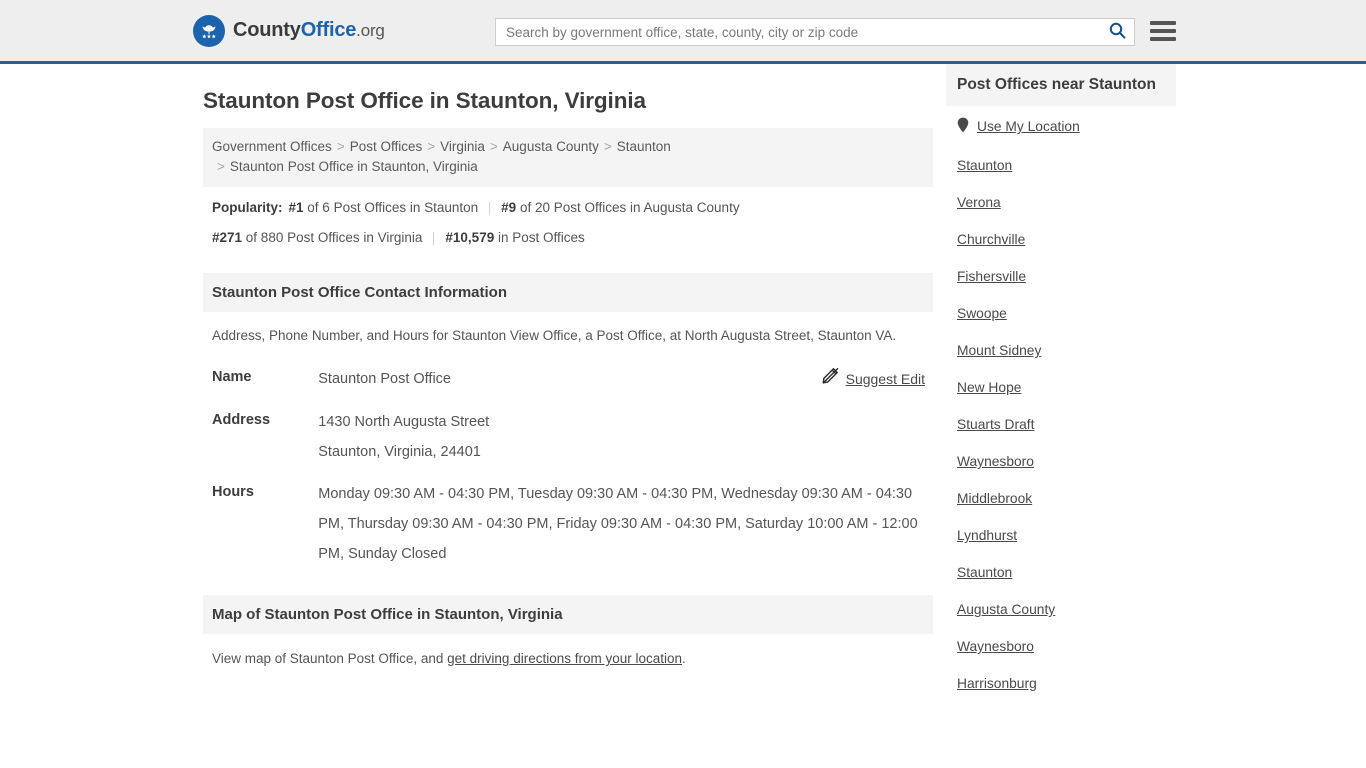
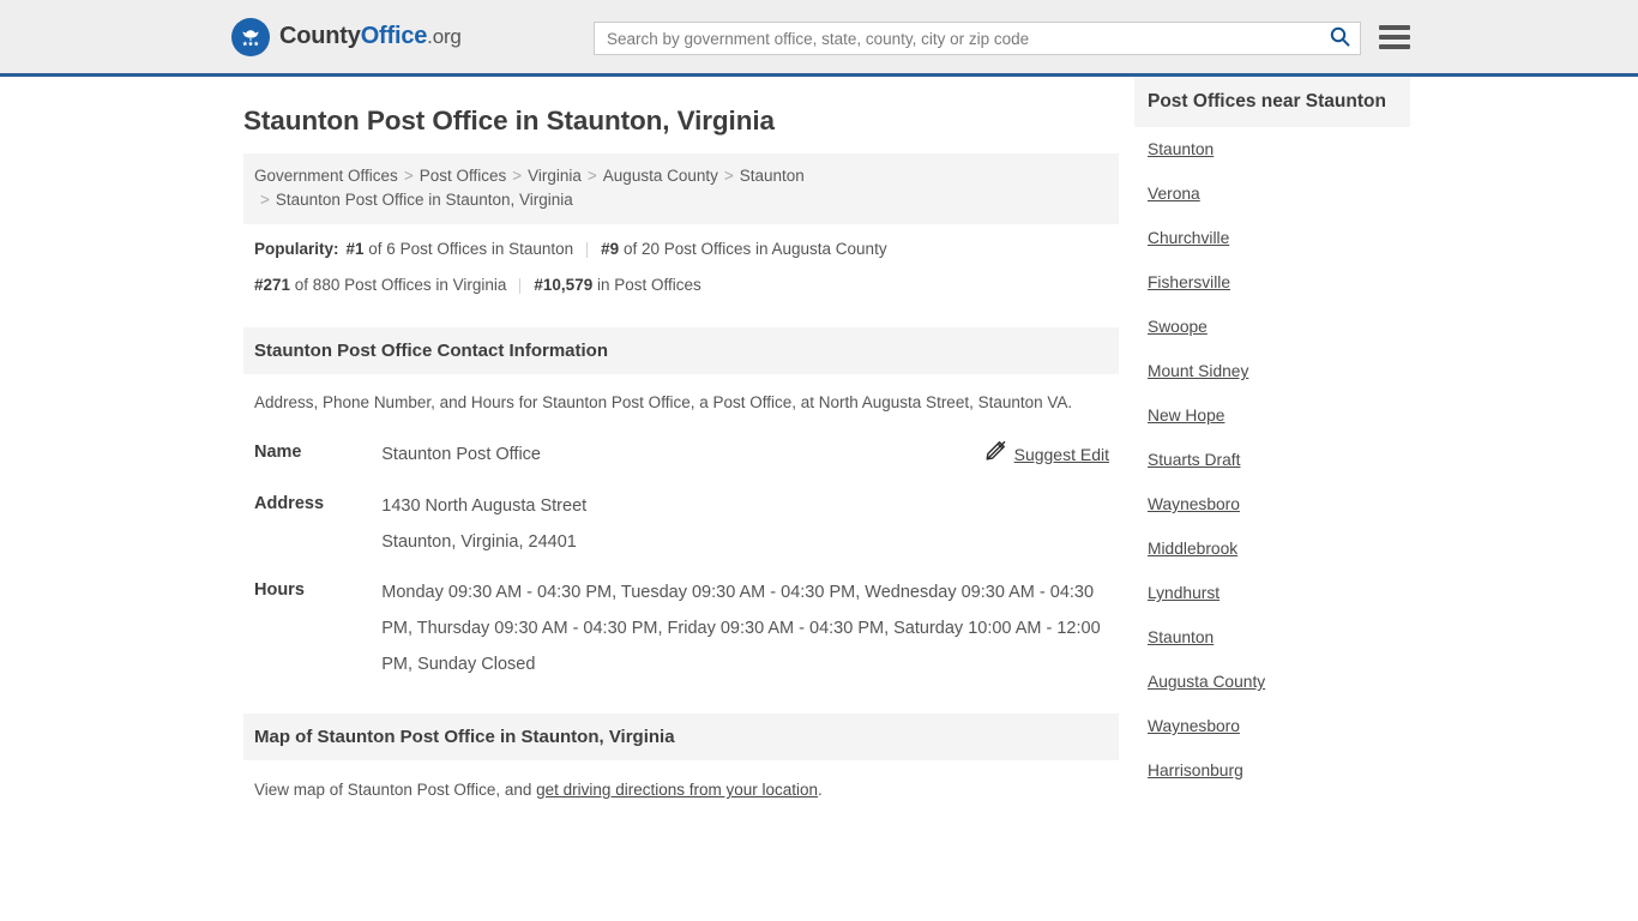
  CountyOffice.org
  Search by government office, state, county, city or zip code
  Staunton Post Office in Staunton, Virginia
  Government Offices > Post Offices > Virginia > Augusta County > Staunton
  > Staunton Post Office in Staunton, Virginia
  Popularity: #1 of 6 Post Offices in Staunton #9 of 20 Post Offices in Augusta County
  #271 of 880 Post Offices in Virginia #10,579 in Post Offices
  Staunton Post Office Contact Information
- Address, Phone Number, and Hours for Staunton View Office, a Post Office, at North Augusta Street, Staunton VA.
+ Address, Phone Number, and Hours for Staunton Post Office, a Post Office, at North Augusta Street, Staunton VA.
  Name	Staunton Post Office	Suggest Edit
  Address	1430 North Augusta Street Staunton, Virginia, 24401
  Hours	Monday 09:30 AM - 04:30 PM, Tuesday 09:30 AM - 04:30 PM, Wednesday 09:30 AM - 04:30 PM, Thursday 09:30 AM - 04:30 PM, Friday 09:30 AM - 04:30 PM, Saturday 10:00 AM - 12:00 PM, Sunday Closed
  Map of Staunton Post Office in Staunton, Virginia
  View map of Staunton Post Office, and get driving directions from your location.
  Post Offices near Staunton
- Use My Location
  Staunton
  Verona
  Churchville
  Fishersville
  Swoope
  Mount Sidney
  New Hope
  Stuarts Draft
  Waynesboro
  Middlebrook
  Lyndhurst
  Staunton
  Augusta County
  Waynesboro
  Harrisonburg
